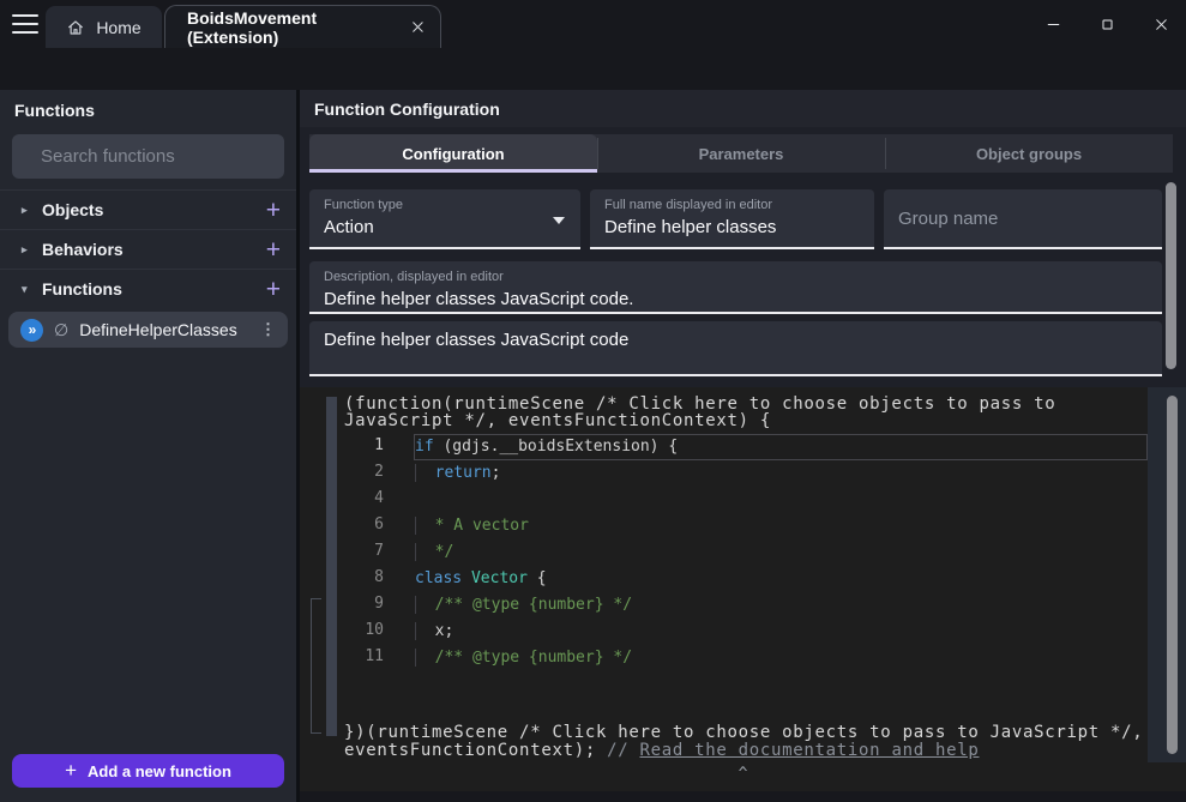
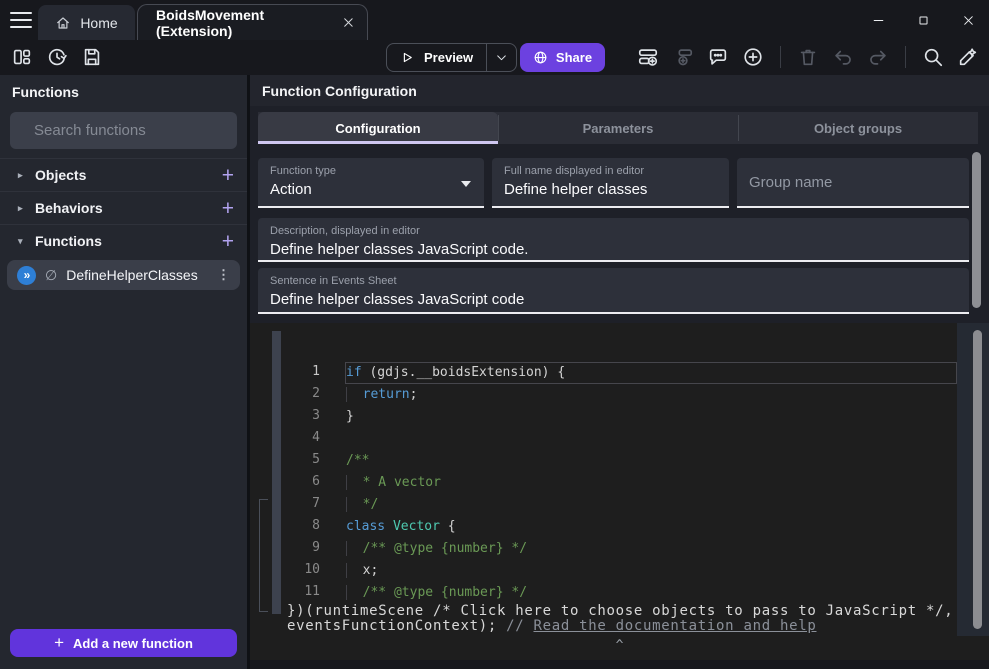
  Home
  BoidsMovement (Extension)
+ Preview
+ Share
  Functions
  Search functions
  ▸
  Objects
  +
  ▸
  Behaviors
  +
  ▾
  Functions
  +
  »
  ∅
  DefineHelperClasses
  ⋮
  +
  Add a new function
  Function Configuration
  Configuration
  Parameters
  Object groups
  Function type
  Action
  Full name displayed in editor
  Define helper classes
  Group name
  Description, displayed in editor
  Define helper classes JavaScript code.
+ Sentence in Events Sheet
  Define helper classes JavaScript code
- (function(runtimeScene /* Click here to choose objects to pass to JavaScript */, eventsFunctionContext) {
  1
  if (gdjs.__boidsExtension) {
  2
  return;
+ 3
+ }
  4
+ 5
+ /**
  6
  * A vector
  7
  */
  8
  class Vector {
  9
  /** @type {number} */
  10
  x;
  11
  /** @type {number} */
  })(runtimeScene /* Click here to choose objects to pass to JavaScript */, eventsFunctionContext); // Read the documentation and help
  ^
